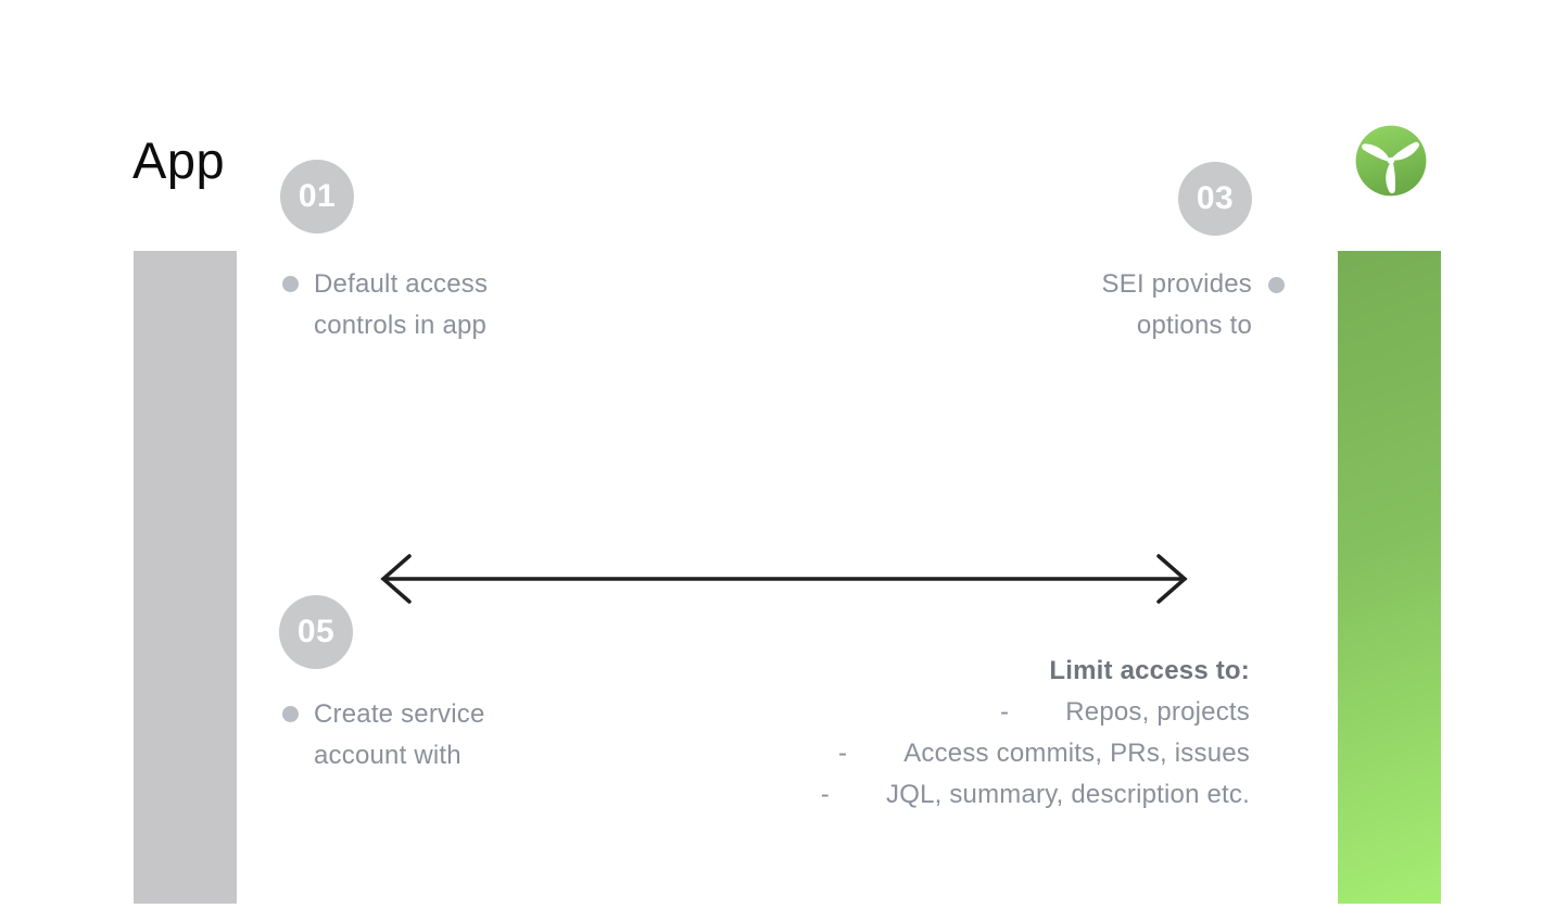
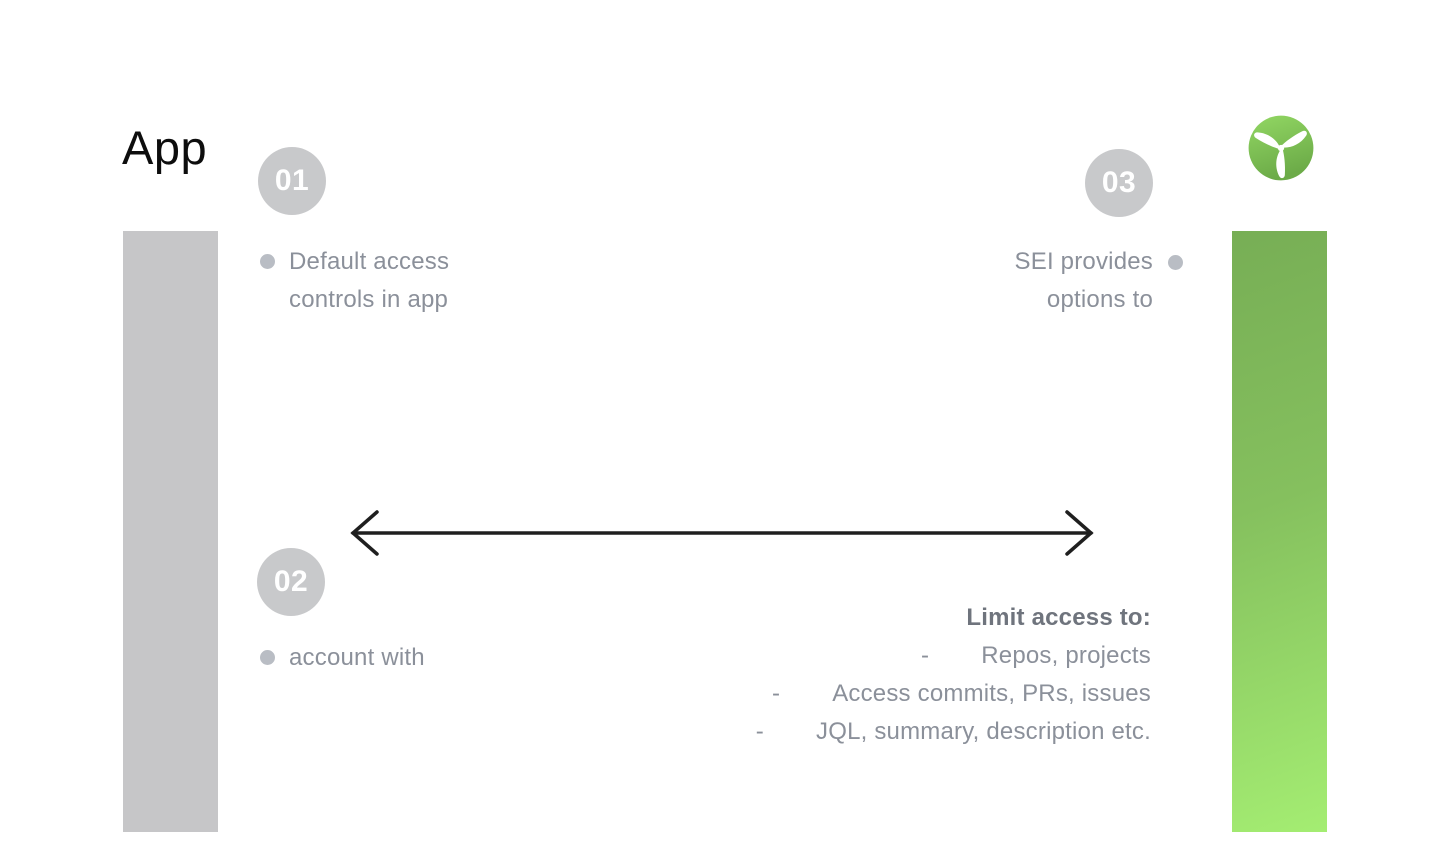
  App
  01
- 05
+ 02
  03
  Default access
  controls in app
- Create service
  account with
  SEI provides
  options to
  Limit access to:
  -
  Repos, projects
  -
  Access commits, PRs, issues
  -
  JQL, summary, description etc.
